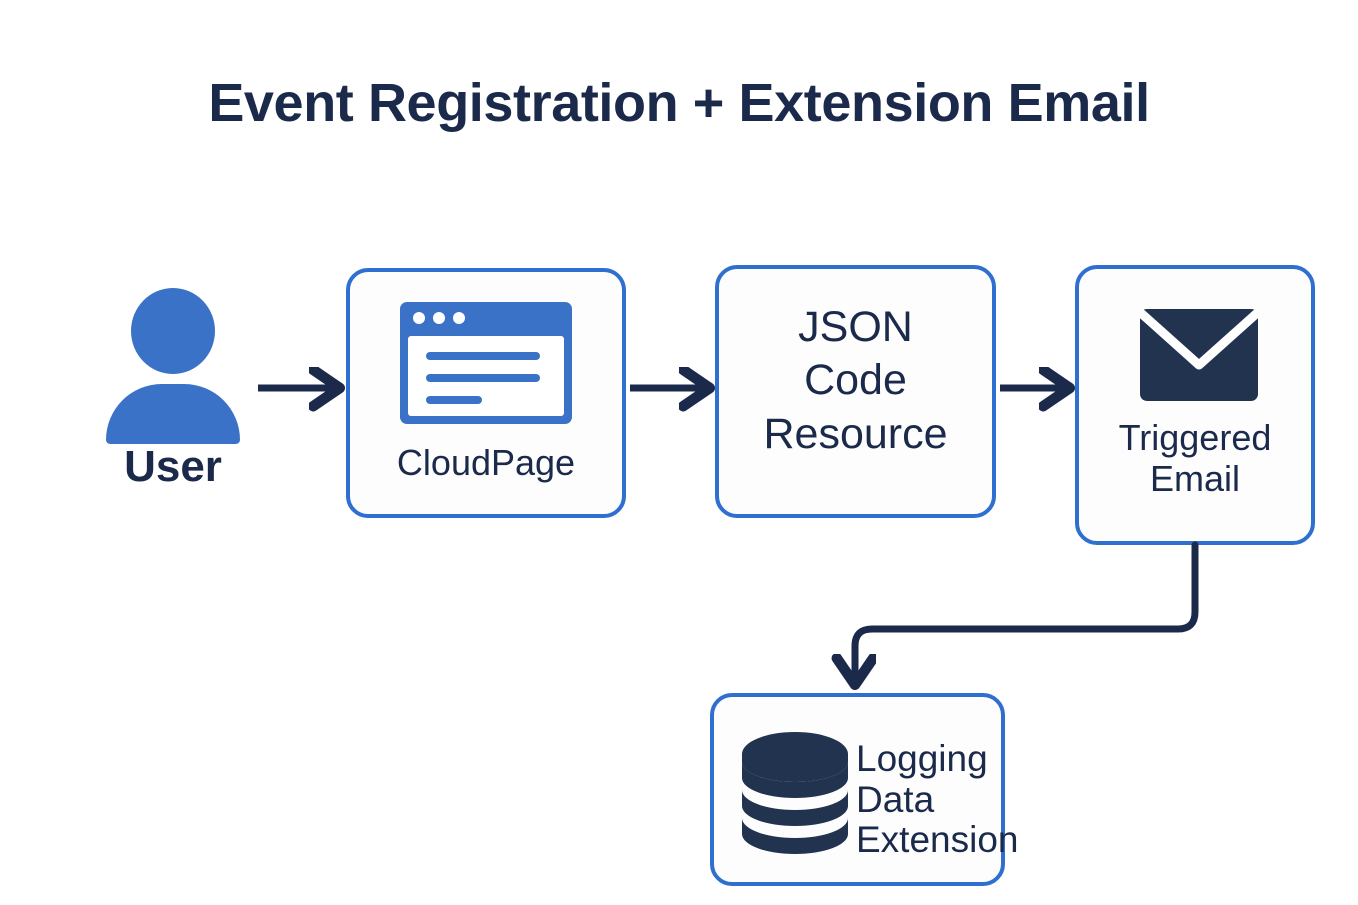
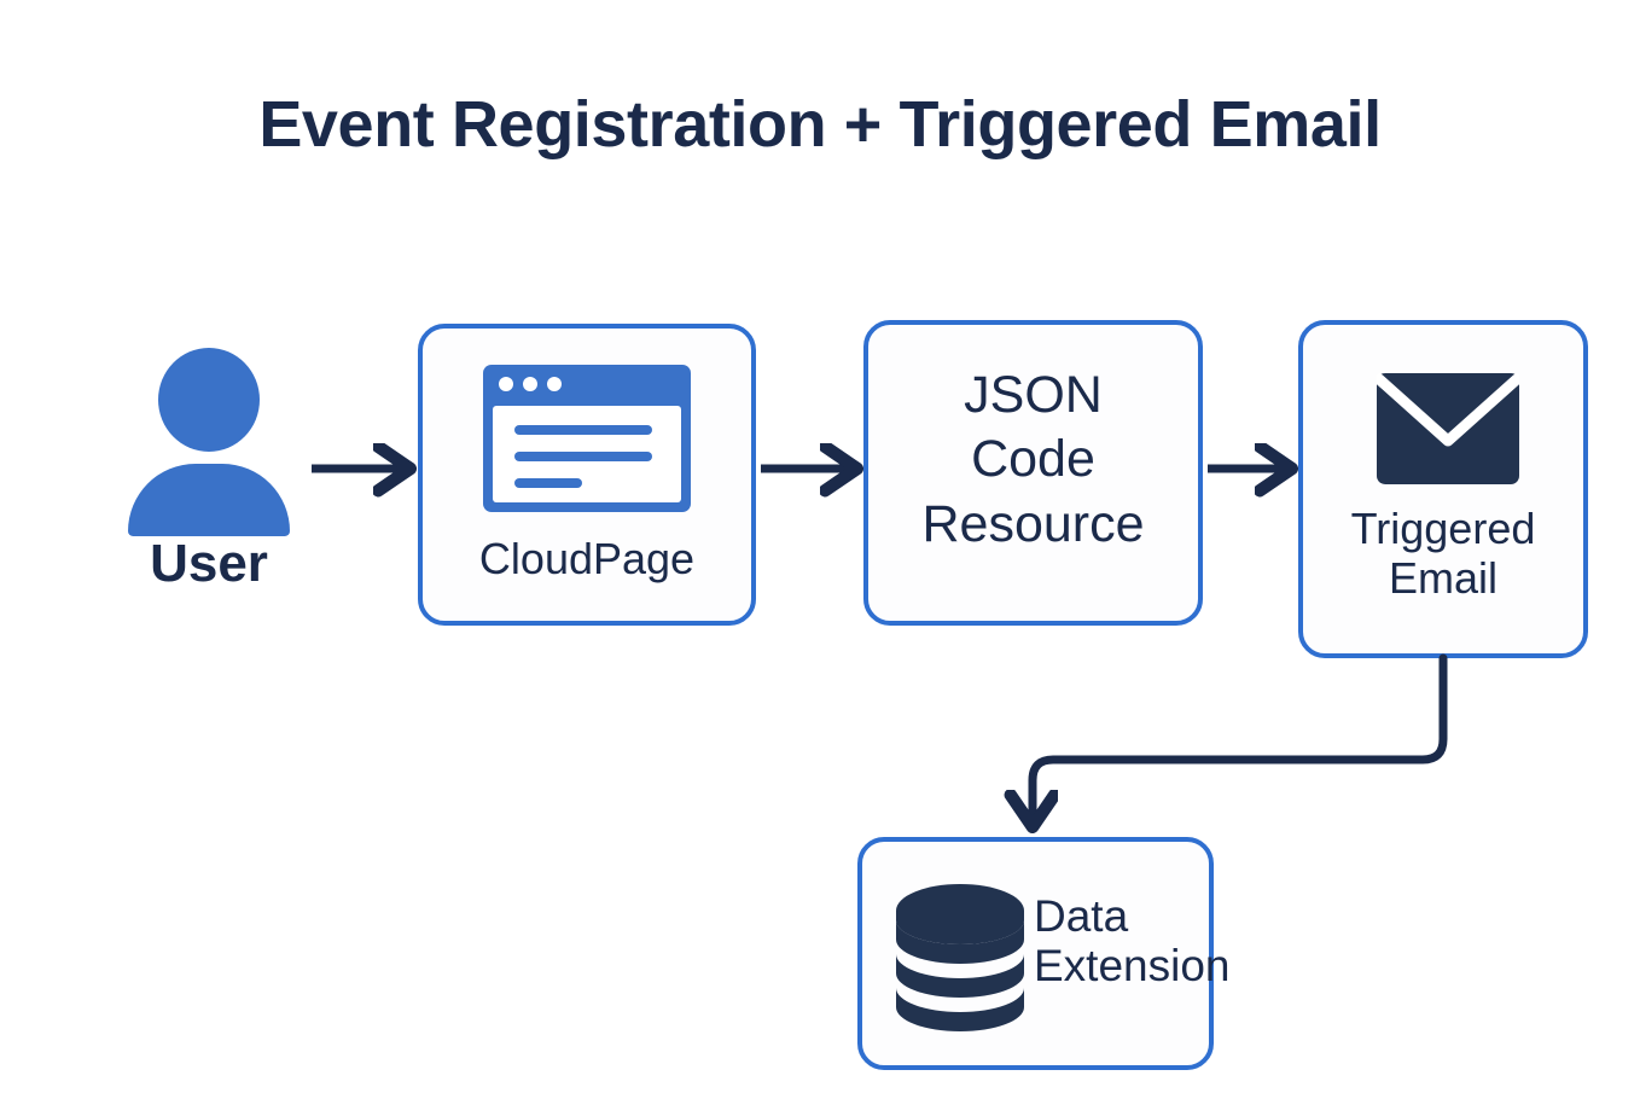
- Event Registration + Extension Email
+ Event Registration + Triggered Email
  User
  CloudPage
  JSON
  Code
  Resource
  Triggered
  Email
- Logging
  Data
  Extension
